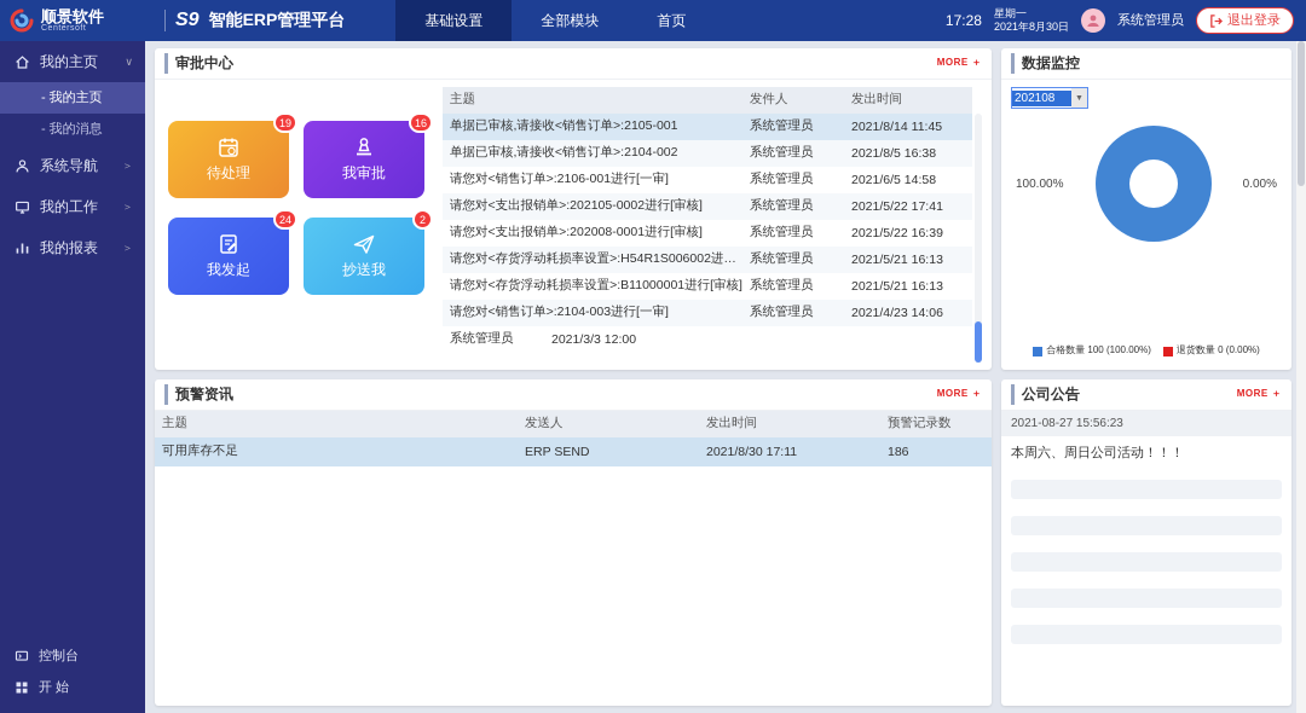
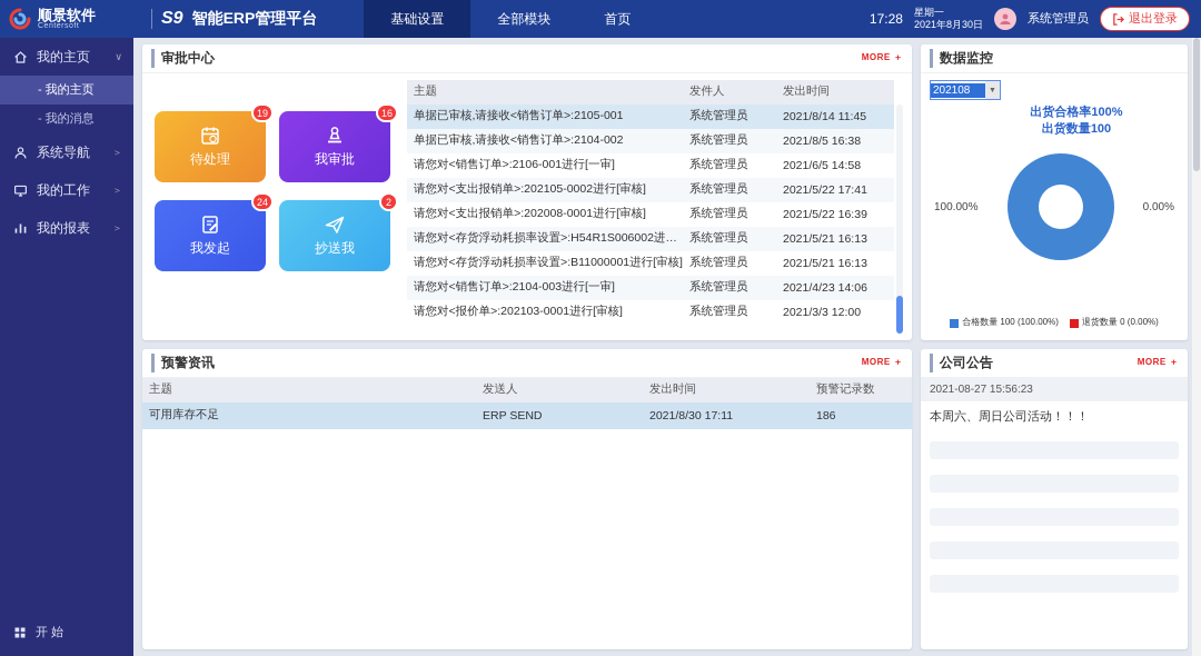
  顺景软件
  S9
  智能ERP管理平台
  基础设置
  全部模块
  首页
  17:28
  星期一
  2021年8月30日
  系统管理员
  退出登录
  我的主页
  ∨
  我的主页
  我的消息
  系统导航
  ＞
  我的工作
  ＞
  我的报表
  ＞
- 控制台
  开 始
  审批中心
  MORE ＋
  19
  待处理
  16
  我审批
  24
  我发起
  2
  抄送我
  主题
  发件人
  发出时间
  单据已审核,请接收<销售订单>:2105-001
  系统管理员
  2021/8/14 11:45
  单据已审核,请接收<销售订单>:2104-002
  系统管理员
  2021/8/5 16:38
  请您对<销售订单>:2106-001进行[一审]
  系统管理员
  2021/6/5 14:58
  请您对<支出报销单>:202105-0002进行[审核]
  系统管理员
  2021/5/22 17:41
  请您对<支出报销单>:202008-0001进行[审核]
  系统管理员
  2021/5/22 16:39
  请您对<存货浮动耗损率设置>:H54R1S006002进行[审
  系统管理员
  2021/5/21 16:13
  请您对<存货浮动耗损率设置>:B11000001进行[审核]
  系统管理员
  2021/5/21 16:13
  请您对<销售订单>:2104-003进行[一审]
  系统管理员
  2021/4/23 14:06
+ 请您对<报价单>:202103-0001进行[审核]
  系统管理员
  2021/3/3 12:00
  数据监控
  202108
+ 出货合格率100%
+ 出货数量100
  100.00%
  0.00%
  合格数量 100 (100.00%)
  退货数量 0 (0.00%)
  预警资讯
  MORE ＋
  主题
  发送人
  发出时间
  预警记录数
  可用库存不足
  ERP SEND
  2021/8/30 17:11
  186
  公司公告
  MORE ＋
  2021-08-27 15:56:23
  本周六、周日公司活动！！！
